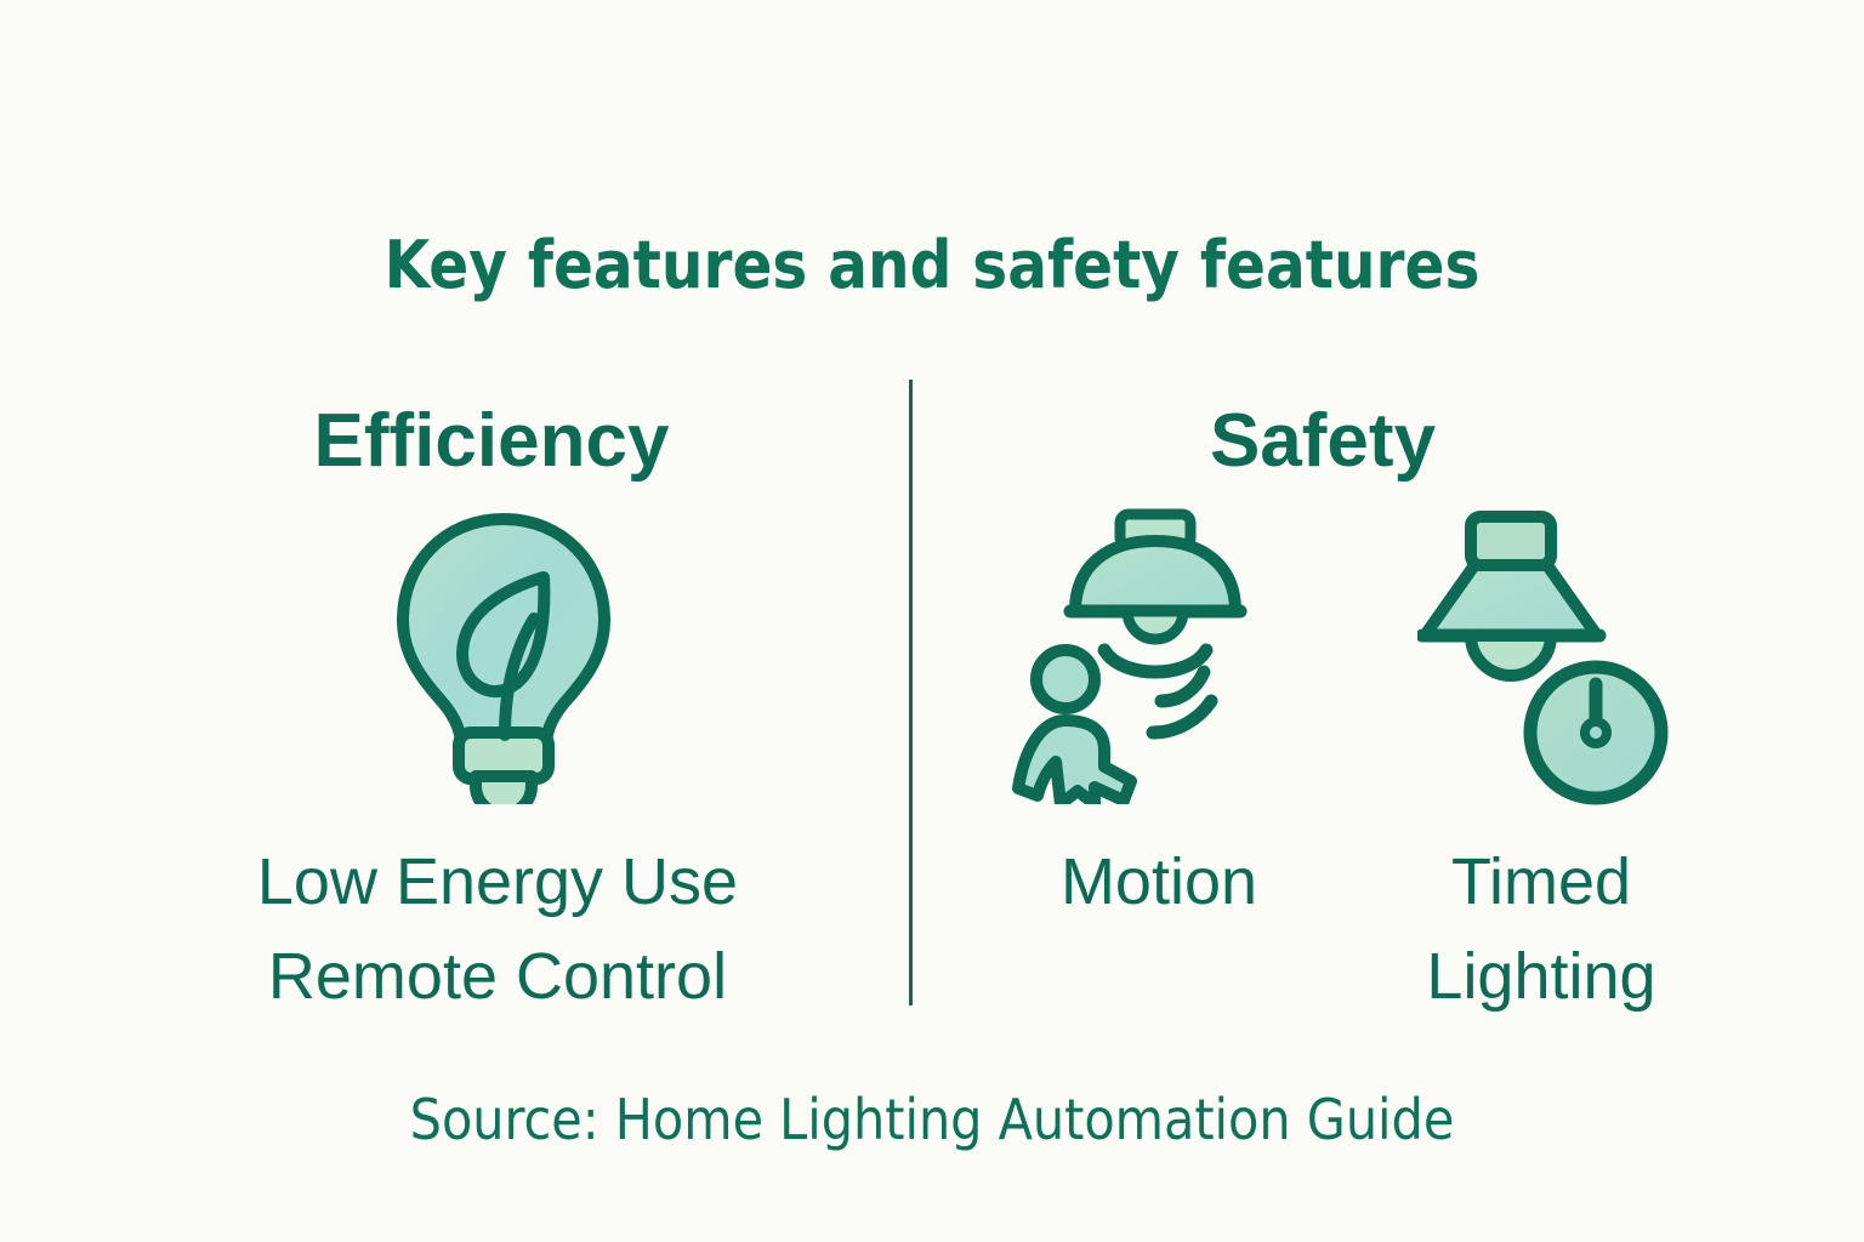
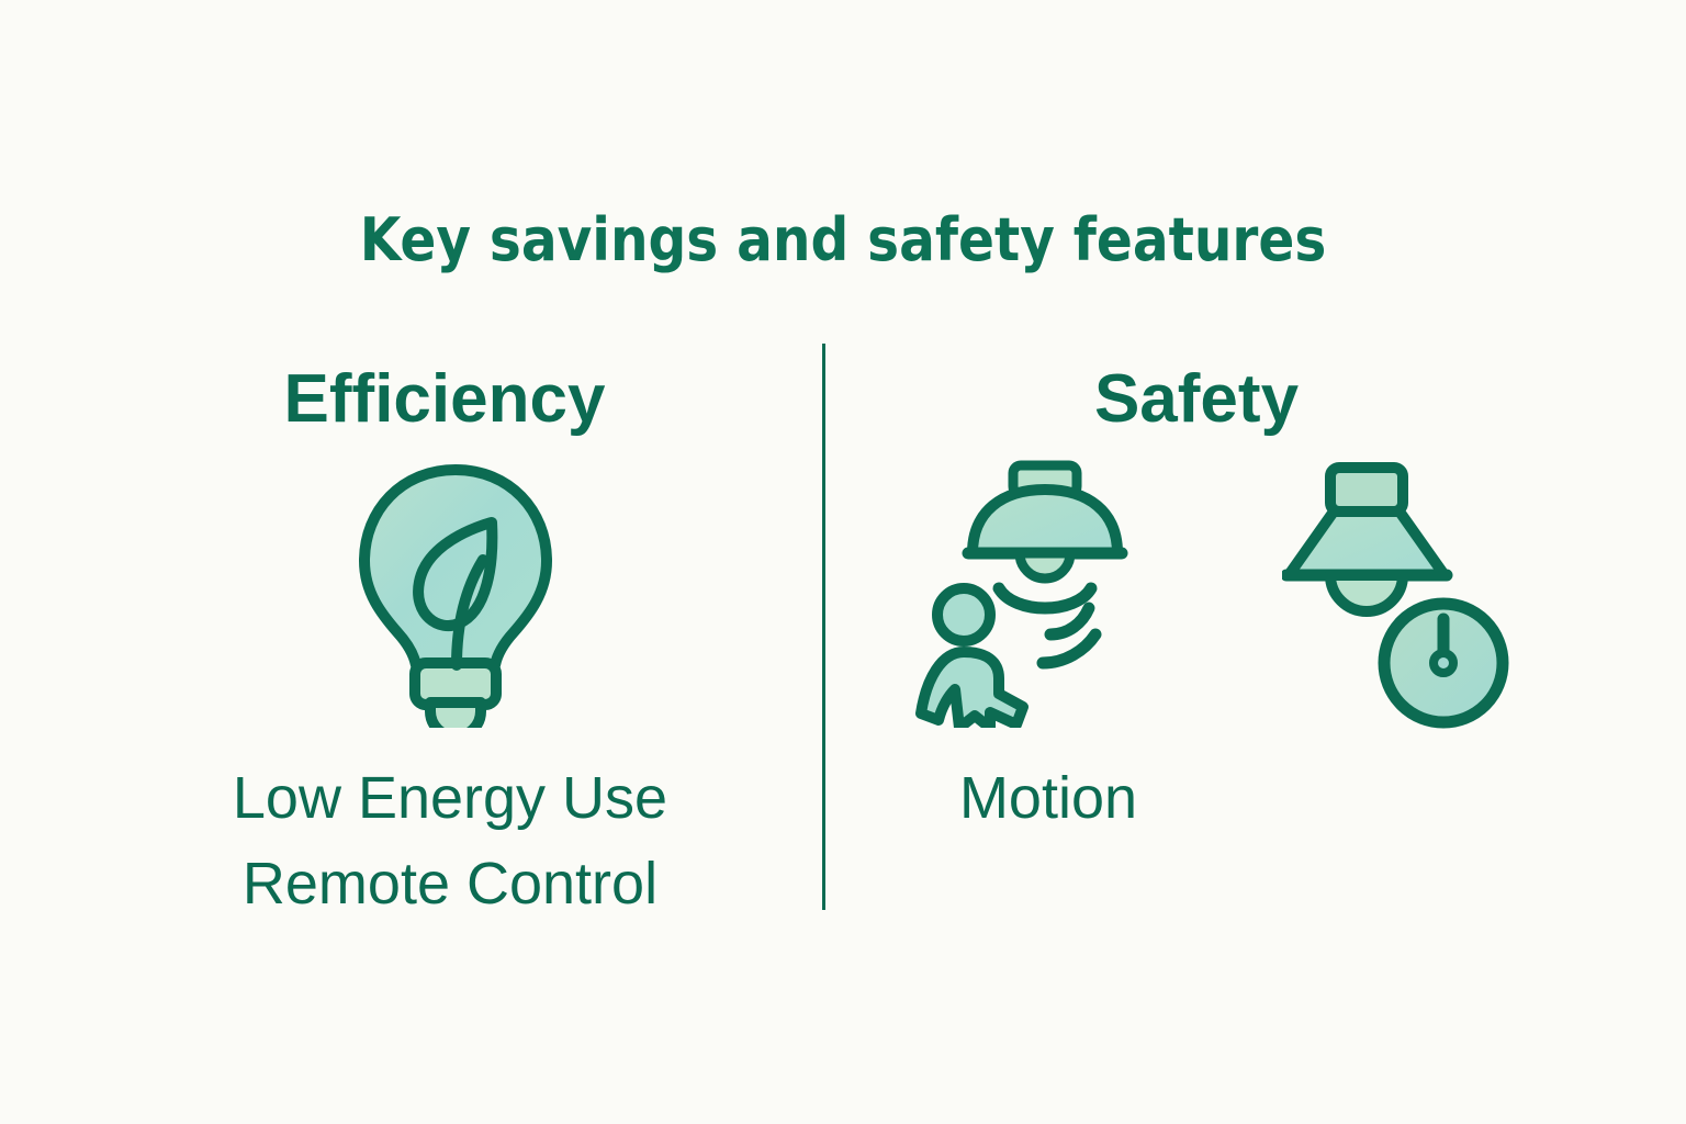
- Key features and safety features
+ Key savings and safety features
  Efficiency
  Low Energy Use
  Remote Control
  Safety
  Motion
- Timed
- Lighting
- Source: Home Lighting Automation Guide
